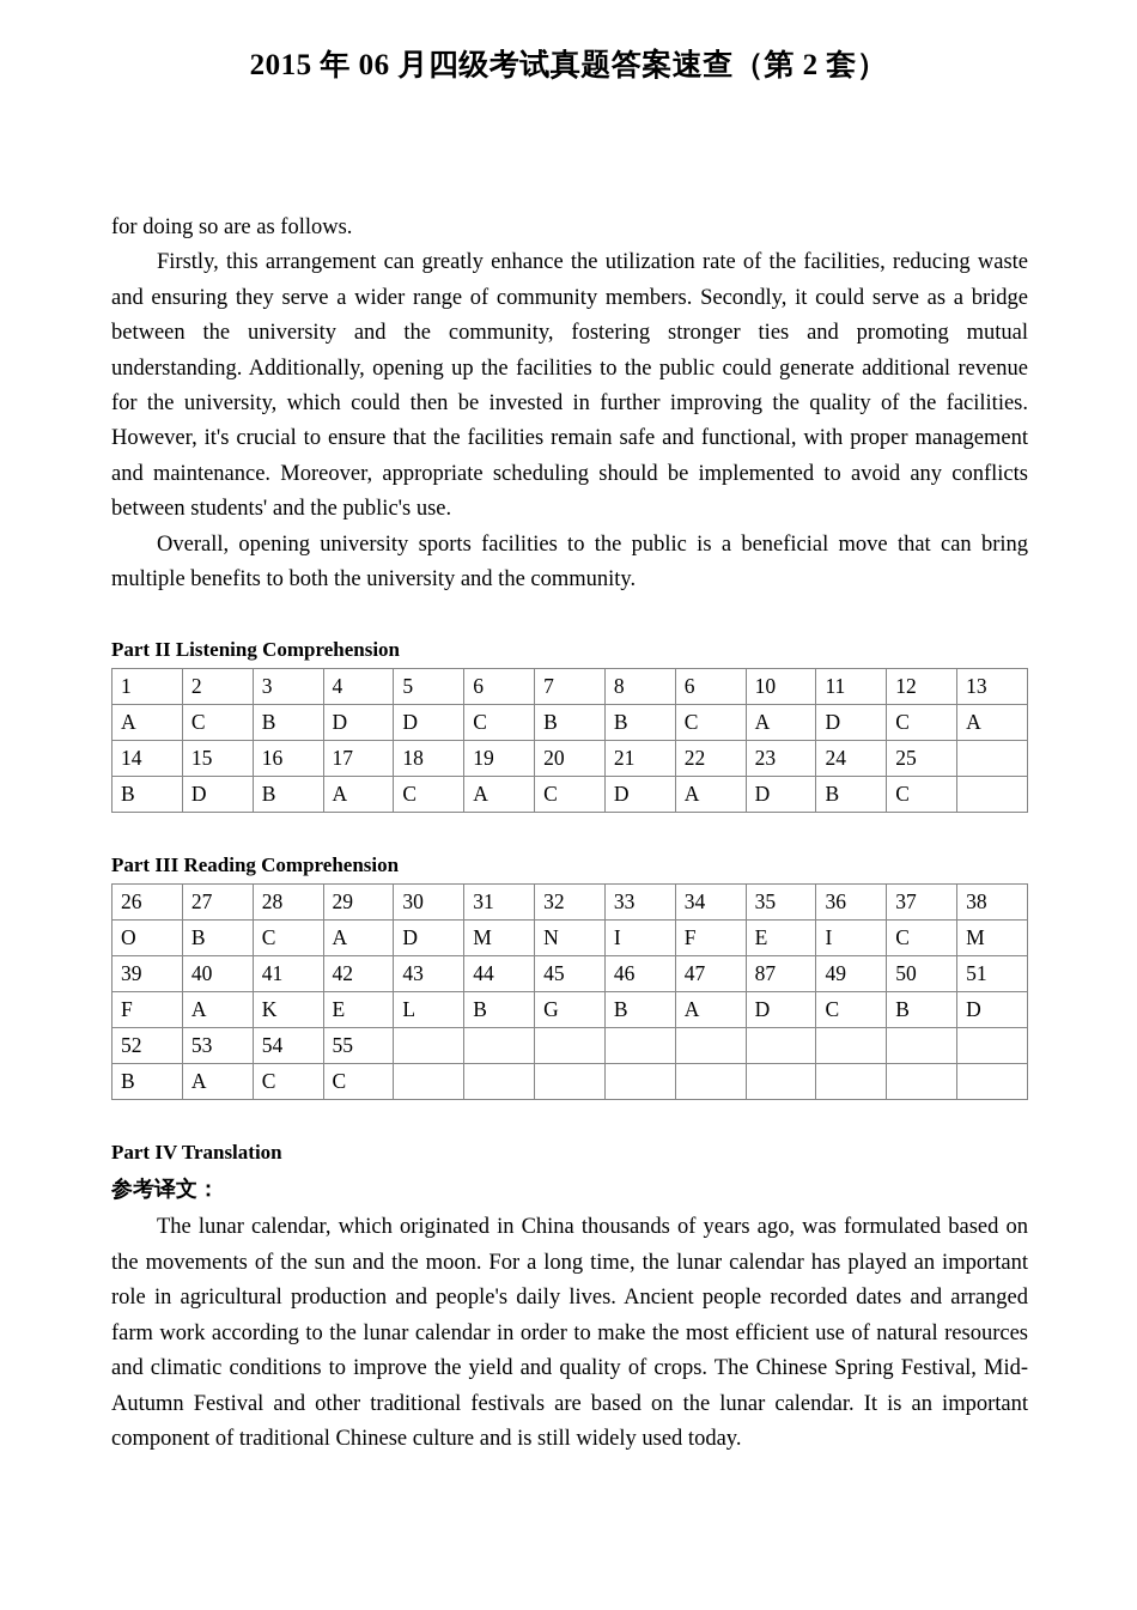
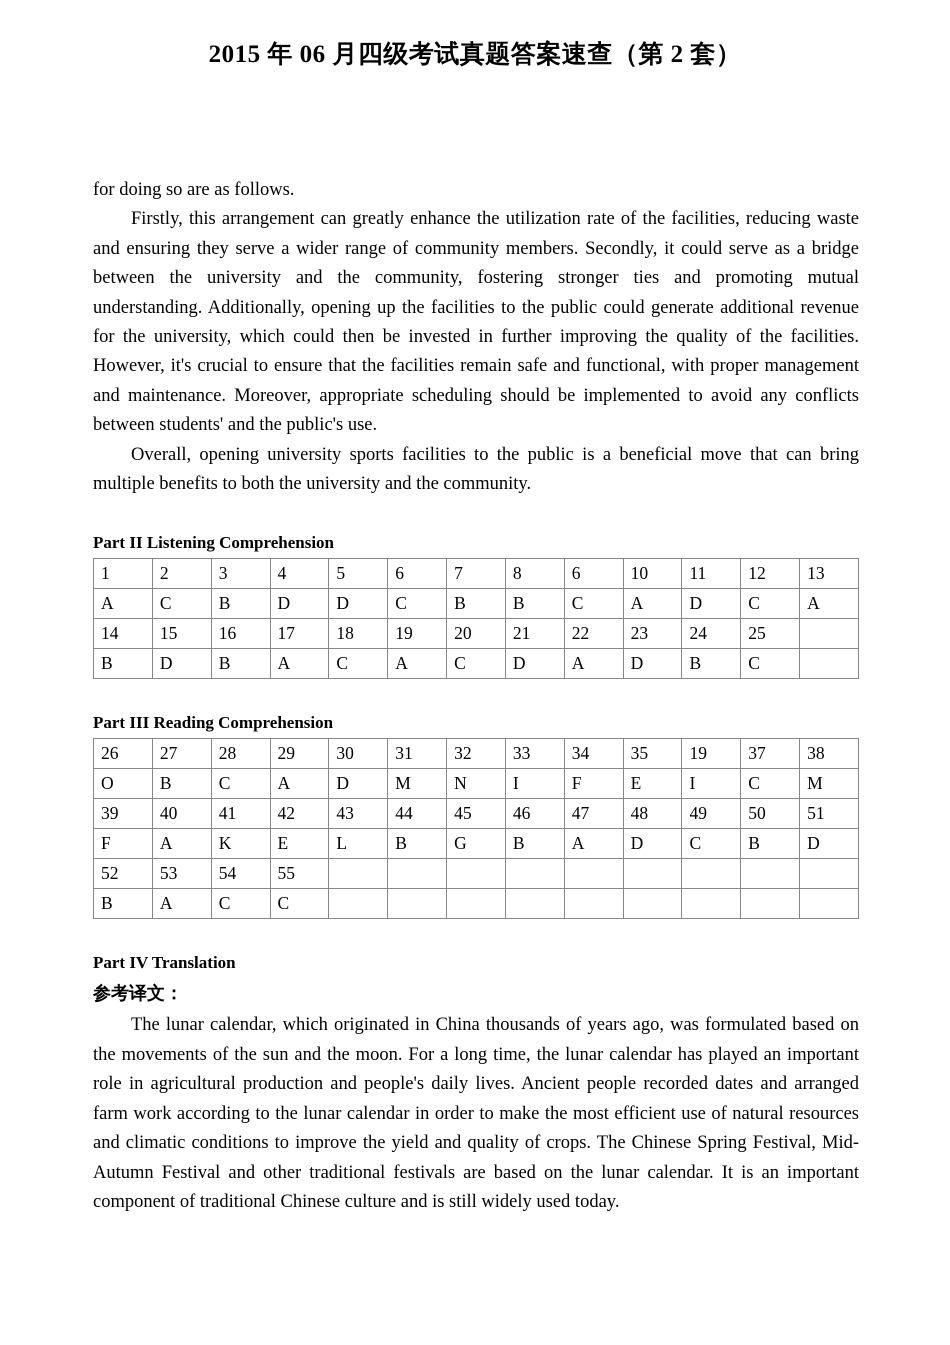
  2015 年 06 月四级考试真题答案速查（第 2 套）
  for doing so are as follows.
  Firstly, this arrangement can greatly enhance the utilization rate of the facilities, reducing waste and ensuring they serve a wider range of community members. Secondly, it could serve as a bridge between the university and the community, fostering stronger ties and promoting mutual understanding. Additionally, opening up the facilities to the public could generate additional revenue for the university, which could then be invested in further improving the quality of the facilities. However, it's crucial to ensure that the facilities remain safe and functional, with proper management and maintenance. Moreover, appropriate scheduling should be implemented to avoid any conflicts between students' and the public's use.
  Overall, opening university sports facilities to the public is a beneficial move that can bring multiple benefits to both the university and the community.
  Part II Listening Comprehension
  1	2	3	4	5	6	7	8	6	10	11	12	13
  A	C	B	D	D	C	B	B	C	A	D	C	A
  14	15	16	17	18	19	20	21	22	23	24	25
  B	D	B	A	C	A	C	D	A	D	B	C
  Part III Reading Comprehension
- 26	27	28	29	30	31	32	33	34	35	36	37	38
+ 26	27	28	29	30	31	32	33	34	35	19	37	38
  O	B	C	A	D	M	N	I	F	E	I	C	M
- 39	40	41	42	43	44	45	46	47	87	49	50	51
+ 39	40	41	42	43	44	45	46	47	48	49	50	51
  F	A	K	E	L	B	G	B	A	D	C	B	D
  52	53	54	55
  B	A	C	C
  Part IV Translation
  参考译文：
  The lunar calendar, which originated in China thousands of years ago, was formulated based on the movements of the sun and the moon. For a long time, the lunar calendar has played an important role in agricultural production and people's daily lives. Ancient people recorded dates and arranged farm work according to the lunar calendar in order to make the most efficient use of natural resources and climatic conditions to improve the yield and quality of crops. The Chinese Spring Festival, Mid-Autumn Festival and other traditional festivals are based on the lunar calendar. It is an important component of traditional Chinese culture and is still widely used today.
